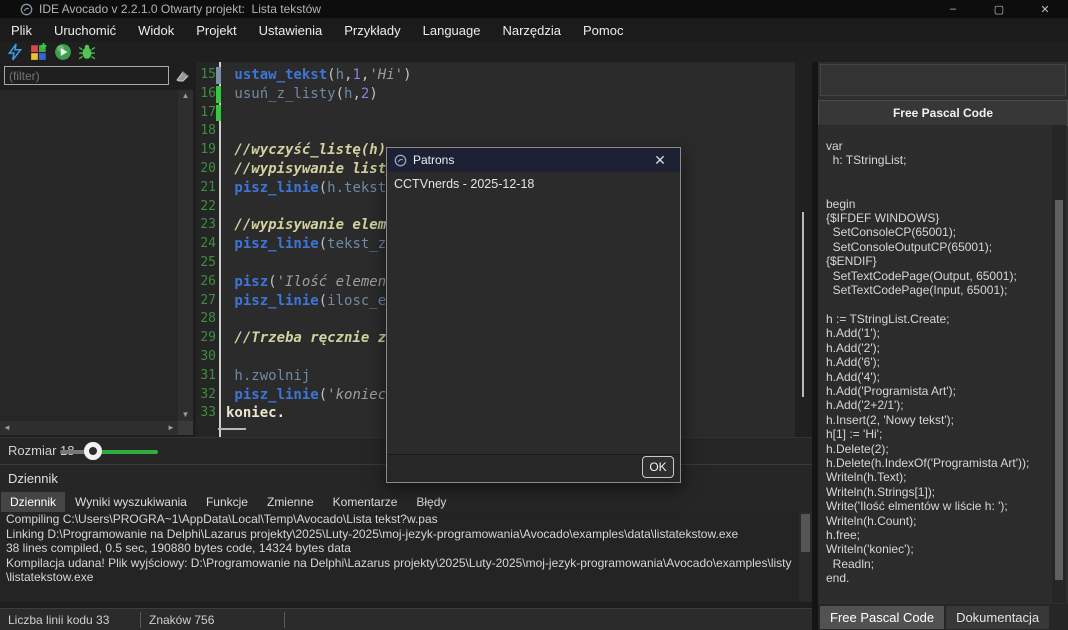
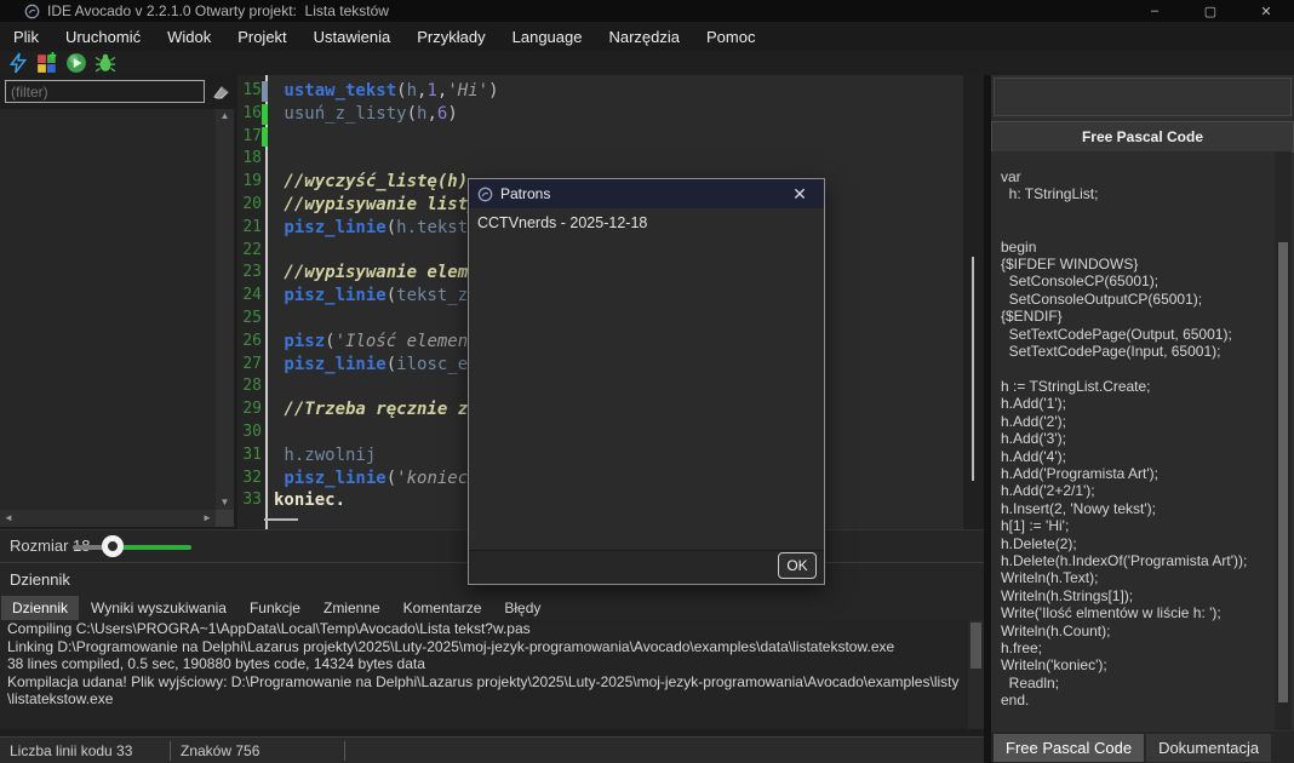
  IDE Avocado v 2.2.1.0 Otwarty projekt: Lista tekstów
  –
  ▢
  ✕
  Plik
  Uruchomić
  Widok
  Projekt
  Ustawienia
  Przykłady
  Language
  Narzędzia
  Pomoc
  (filter)
  ▲
  ▼
  ◄
  ►
  15
  ustaw_tekst(h,1,'Hi')
  16
- usuń_z_listy(h,2)
+ usuń_z_listy(h,6)
  17
  18
  19
  //wyczyść_listę(h)
  20
  //wypisywanie list
  21
  pisz_linie(h.tekst
  22
  23
  //wypisywanie elem
  24
  25
  26
  27
  28
  29
  30
  31
  h.zwolnij
  32
  pisz_linie('koniec
  33
  koniec.
  Rozmiar
  Dziennik
  Dziennik
  Wyniki wyszukiwania
  Funkcje
  Zmienne
  Komentarze
  Błędy
  Compiling C:\Users\PROGRA~1\AppData\Local\Temp\Avocado\Lista tekst?w.pas
  Linking D:\Programowanie na Delphi\Lazarus projekty\2025\Luty-2025\moj-jezyk-programowania\Avocado\examples\data\listatekstow.exe
  38 lines compiled, 0.5 sec, 190880 bytes code, 14324 bytes data
  Kompilacja udana! Plik wyjściowy: D:\Programowanie na Delphi\Lazarus projekty\2025\Luty-2025\moj-jezyk-programowania\Avocado\examples\listy
  \listatekstow.exe
  Liczba linii kodu 33
  Znaków 756
  Free Pascal Code
  var
  h: TStringList;
  begin
  {$IFDEF WINDOWS}
  SetConsoleCP(65001);
  SetConsoleOutputCP(65001);
  {$ENDIF}
  SetTextCodePage(Output, 65001);
  SetTextCodePage(Input, 65001);
  h := TStringList.Create;
  h.Add('1');
  h.Add('2');
- h.Add('6');
+ h.Add('3');
  h.Add('4');
  h.Add('Programista Art');
  h.Add('2+2/1');
  h.Insert(2, 'Nowy tekst');
  h[1] := 'Hi';
  h.Delete(2);
  h.Delete(h.IndexOf('Programista Art'));
  Writeln(h.Text);
  Writeln(h.Strings[1]);
  Write('Ilość elmentów w liście h: ');
  Writeln(h.Count);
  h.free;
  Writeln('koniec');
  Readln;
  end.
  Free Pascal Code
  Dokumentacja
  Patrons
  ✕
  CCTVnerds - 2025-12-18
  OK
